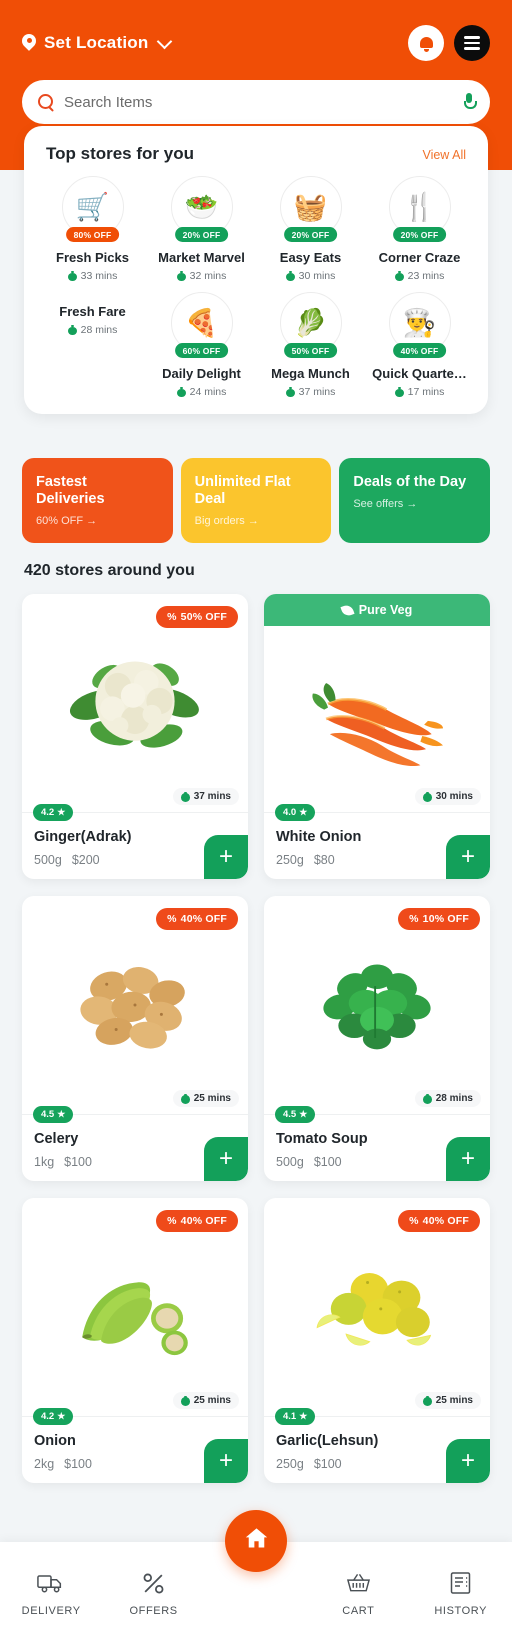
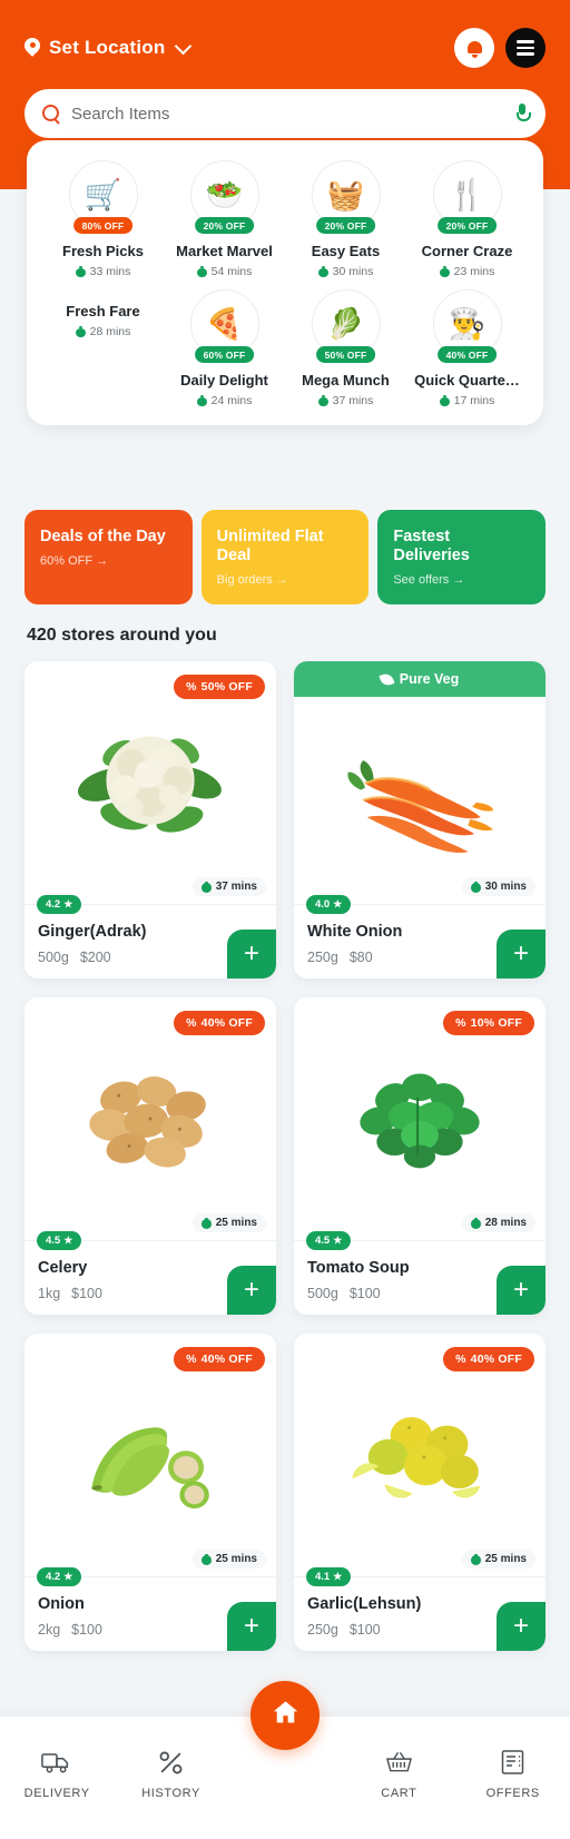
  Set Location
  Search Items
- Top stores for you
- View All
  🛒
  80% OFF
  Fresh Picks
  33 mins
  🥗
  20% OFF
  Market Marvel
- 32 mins
+ 54 mins
  🧺
  20% OFF
  Easy Eats
  30 mins
  🍴
  20% OFF
  Corner Craze
  23 mins
  Fresh Fare
  28 mins
  🍕
  60% OFF
  Daily Delight
  24 mins
  🥬
  50% OFF
  Mega Munch
  37 mins
  👨‍🍳
  40% OFF
  Quick Quarte…
  17 mins
- Fastest Deliveries
+ Deals of the Day
  60% OFF →
  Unlimited Flat Deal
  Big orders →
- Deals of the Day
+ Fastest Deliveries
  See offers →
  420 stores around you
  %
  50% OFF
  37 mins
  4.2
  ★
  Ginger(Adrak)
  500g
  $200
  +
  Pure Veg
  30 mins
  4.0
  ★
  White Onion
  250g
  $80
  +
  %
  40% OFF
  25 mins
  4.5
  ★
  Celery
  1kg
  $100
  +
  %
  10% OFF
  28 mins
  4.5
  ★
  Tomato Soup
  500g
  $100
  +
  %
  40% OFF
  25 mins
  4.2
  ★
  Onion
  2kg
  $100
  +
  %
  40% OFF
  25 mins
  4.1
  ★
  Garlic(Lehsun)
  250g
  $100
  +
  DELIVERY
- OFFERS
+ HISTORY
  CART
- HISTORY
+ OFFERS
